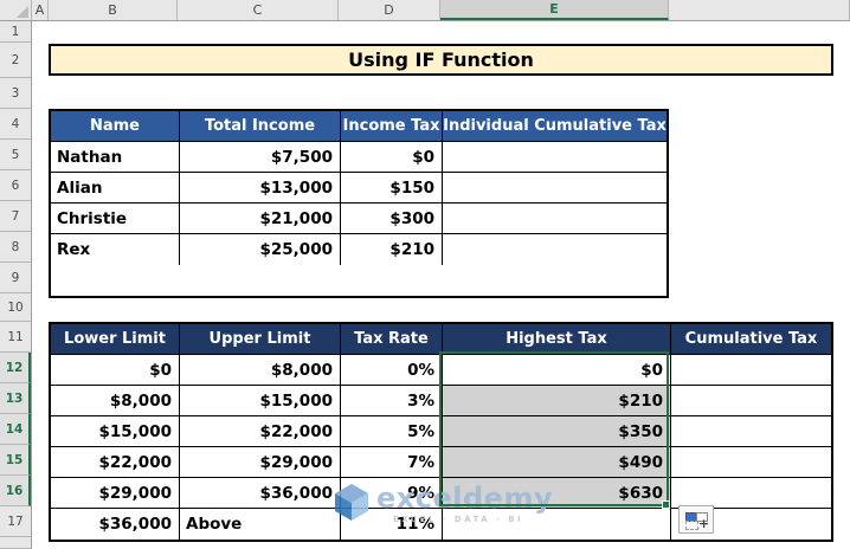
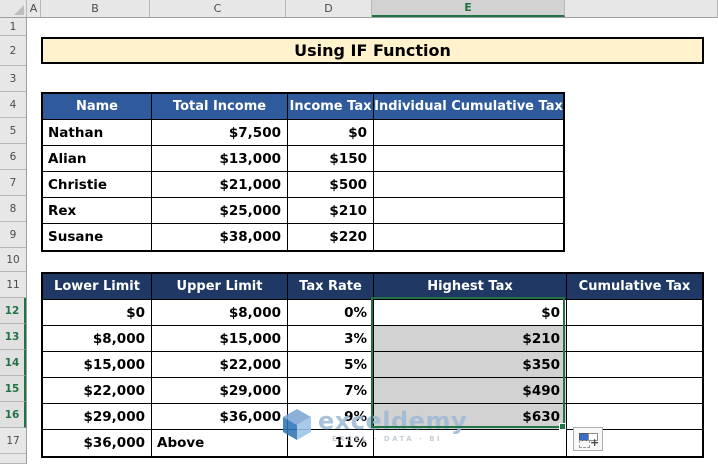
  A
  B
  C
  D
  E
  1
  2
  3
  4
  5
  6
  7
  8
  9
  10
  11
  12
  13
  14
  15
  16
  17
  Using IF Function
  Name
  Total Income
  Income Tax
  Individual Cumulative Tax
  Nathan
  $7,500
  $0
  Alian
  $13,000
  $150
  Christie
  $21,000
- $300
+ $500
  Rex
  $25,000
  $210
+ Susane
+ $38,000
+ $220
  Lower Limit
  Upper Limit
  Tax Rate
  Highest Tax
  Cumulative Tax
  $0
  $8,000
  0%
  $0
  $8,000
  $15,000
  3%
  $210
  $15,000
  $22,000
  5%
  $350
  $22,000
  $29,000
  7%
  $490
  $29,000
  $36,000
  9%
  $630
  $36,000
  Above
  11%
  exceldemy
  EXCEL · DATA · BI
  +
